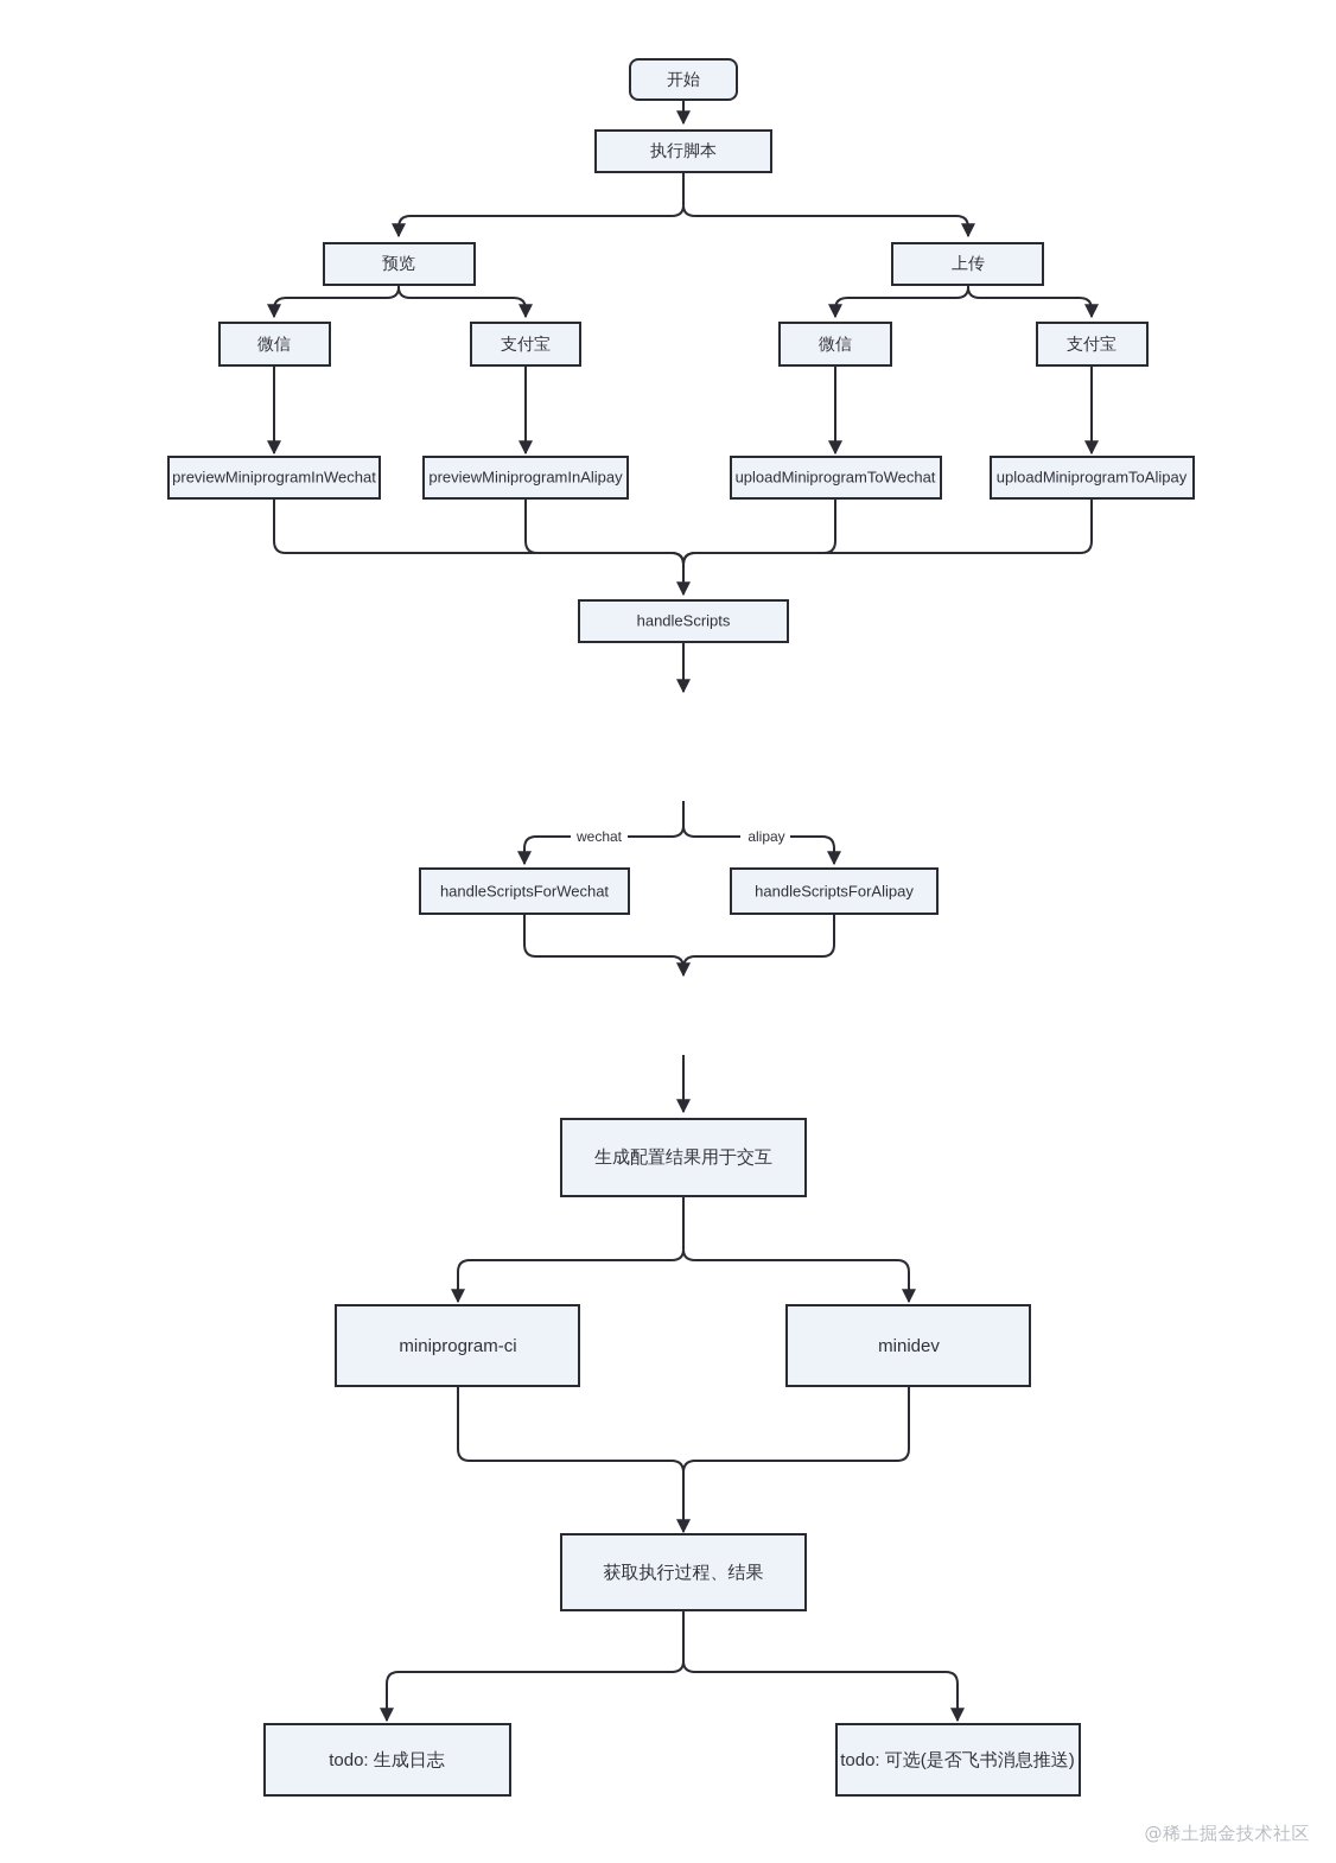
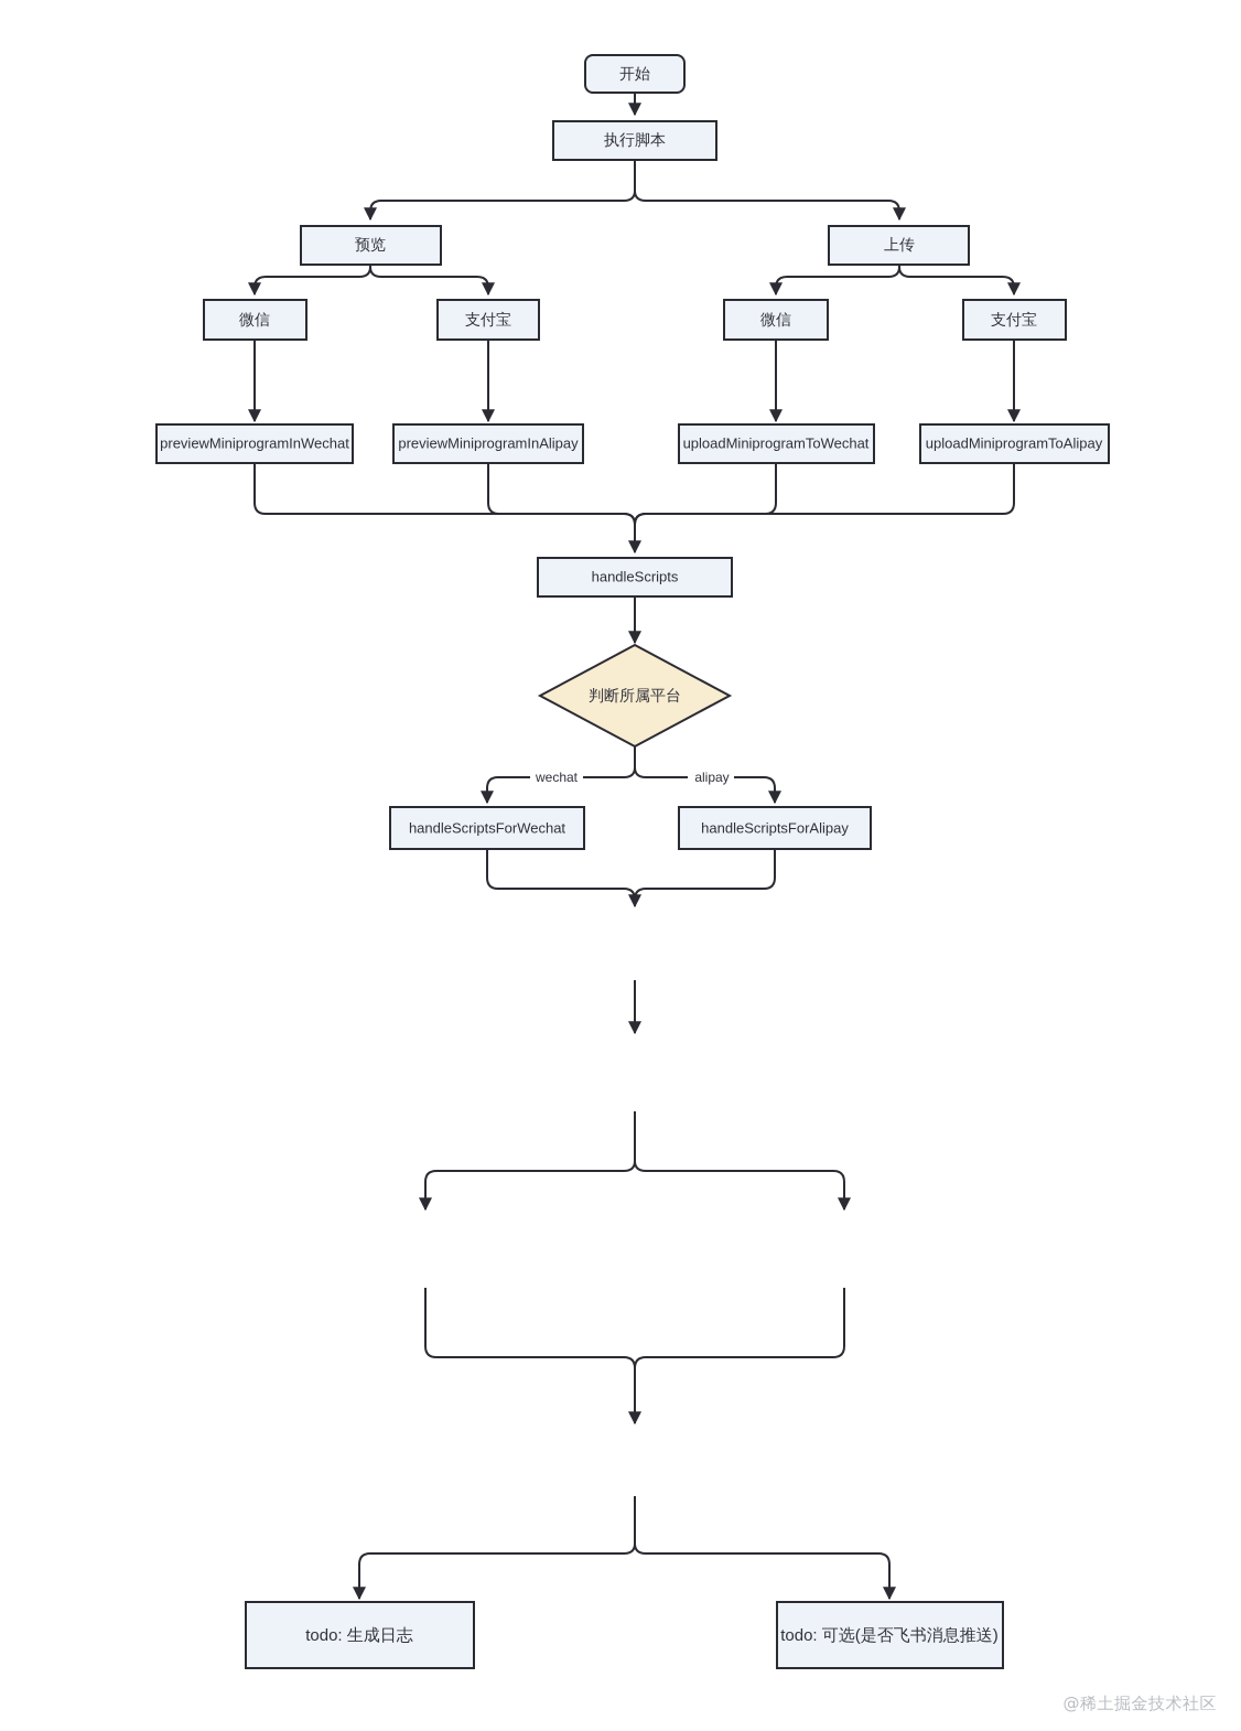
  wechat
  alipay
  开始
  执行脚本
  预览
  上传
  微信
  支付宝
  微信
  支付宝
  previewMiniprogramInWechat
  previewMiniprogramInAlipay
  uploadMiniprogramToWechat
  uploadMiniprogramToAlipay
  handleScripts
+ 判断所属平台
  handleScriptsForWechat
  handleScriptsForAlipay
- 生成配置结果用于交互
- miniprogram-ci
- minidev
- 获取执行过程、结果
  todo: 生成日志
  todo: 可选(是否飞书消息推送)
  @稀土掘金技术社区
